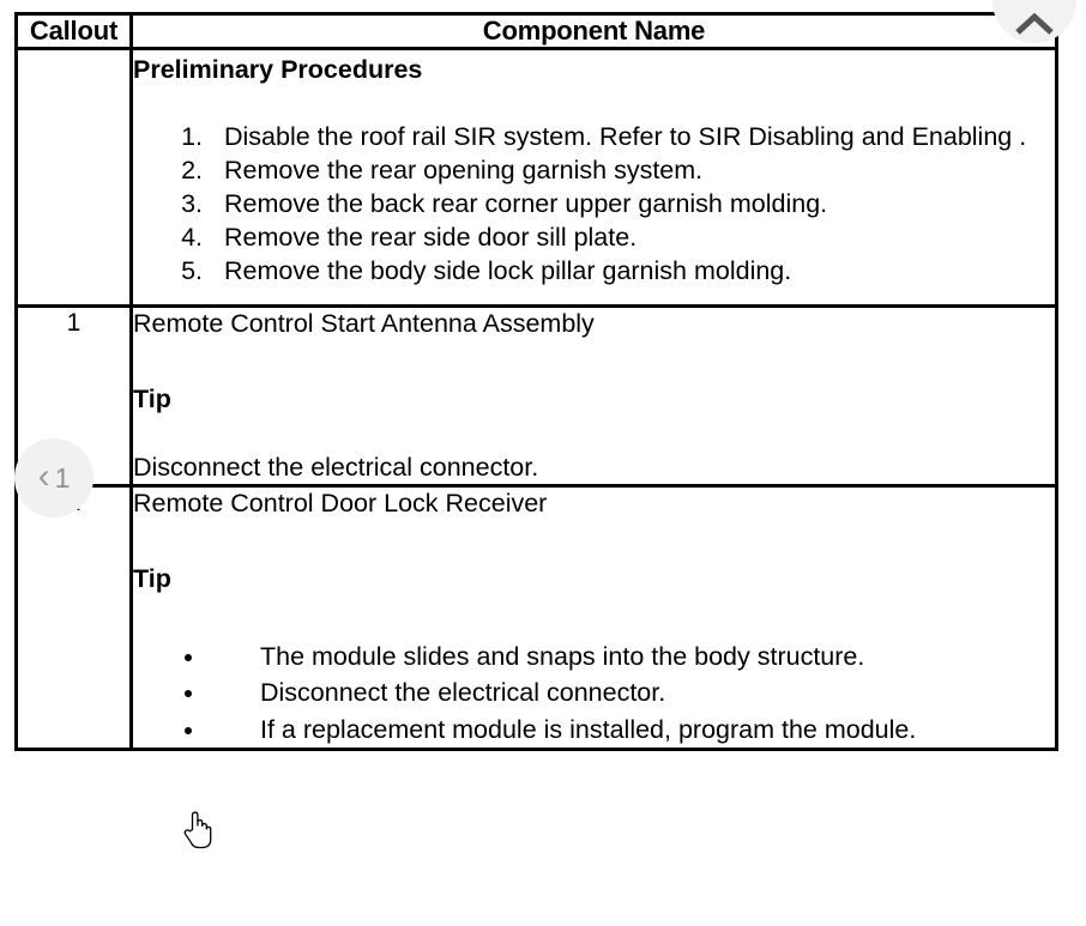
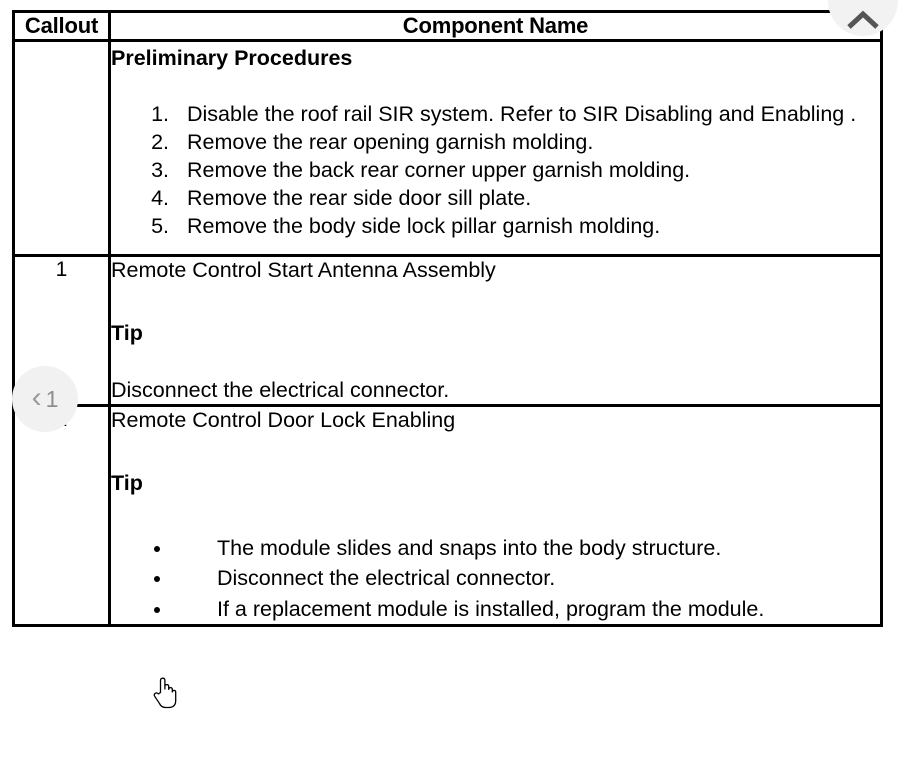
  Callout	Component Name
- 	Preliminary Procedures Disable the roof rail SIR system. Refer to SIR Disabling and Enabling . Remove the rear opening garnish system. Remove the back rear corner upper garnish molding. Remove the rear side door sill plate. Remove the body side lock pillar garnish molding.
+ 	Preliminary Procedures Disable the roof rail SIR system. Refer to SIR Disabling and Enabling . Remove the rear opening garnish molding. Remove the back rear corner upper garnish molding. Remove the rear side door sill plate. Remove the body side lock pillar garnish molding.
  1	Remote Control Start Antenna Assembly Tip Disconnect the electrical connector.
- 	Remote Control Door Lock Receiver Tip The module slides and snaps into the body structure. Disconnect the electrical connector. If a replacement module is installed, program the module.
+ 	Remote Control Door Lock Enabling Tip The module slides and snaps into the body structure. Disconnect the electrical connector. If a replacement module is installed, program the module.
  ‹
  1
